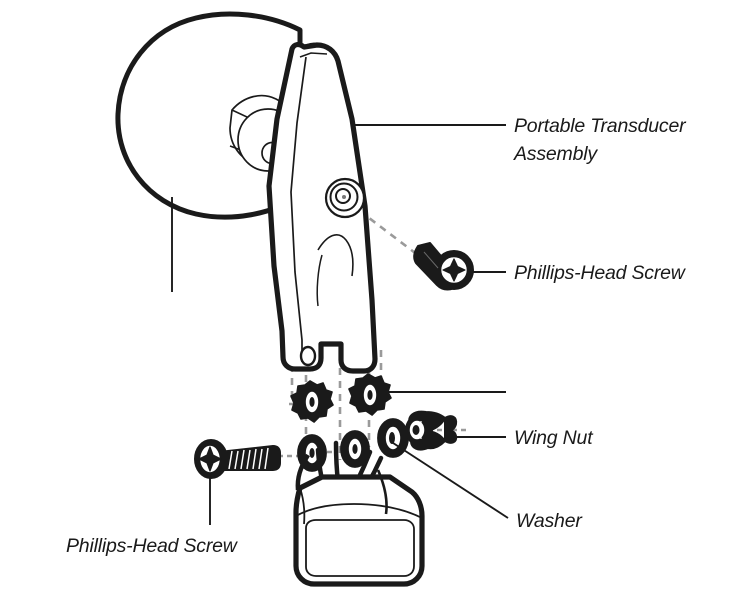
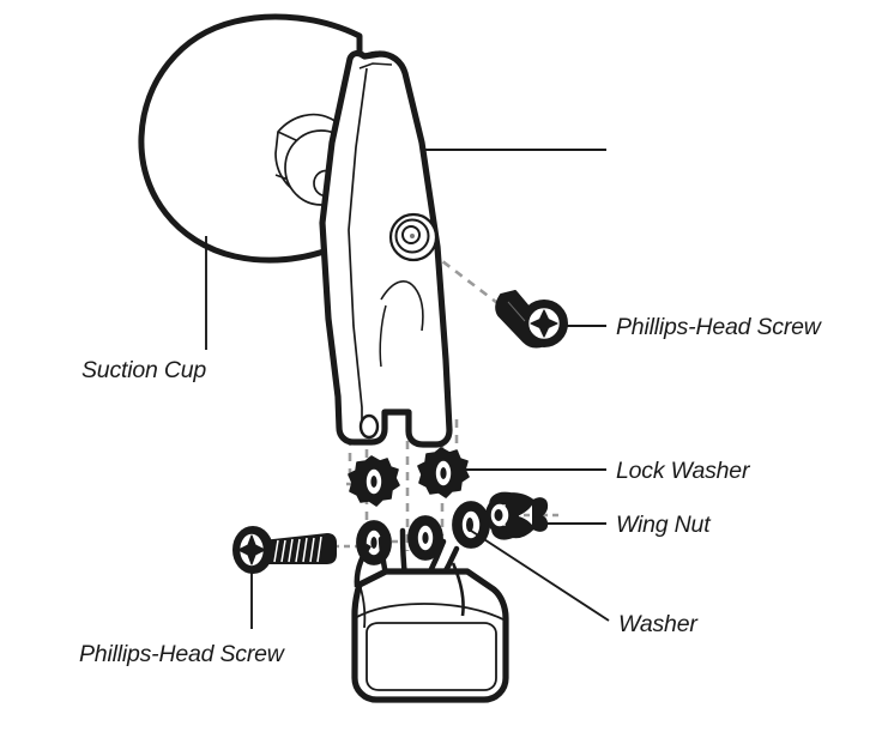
- Portable Transducer
- Assembly
  Phillips-Head Screw
+ Lock Washer
  Wing Nut
  Washer
+ Suction Cup
  Phillips-Head Screw
